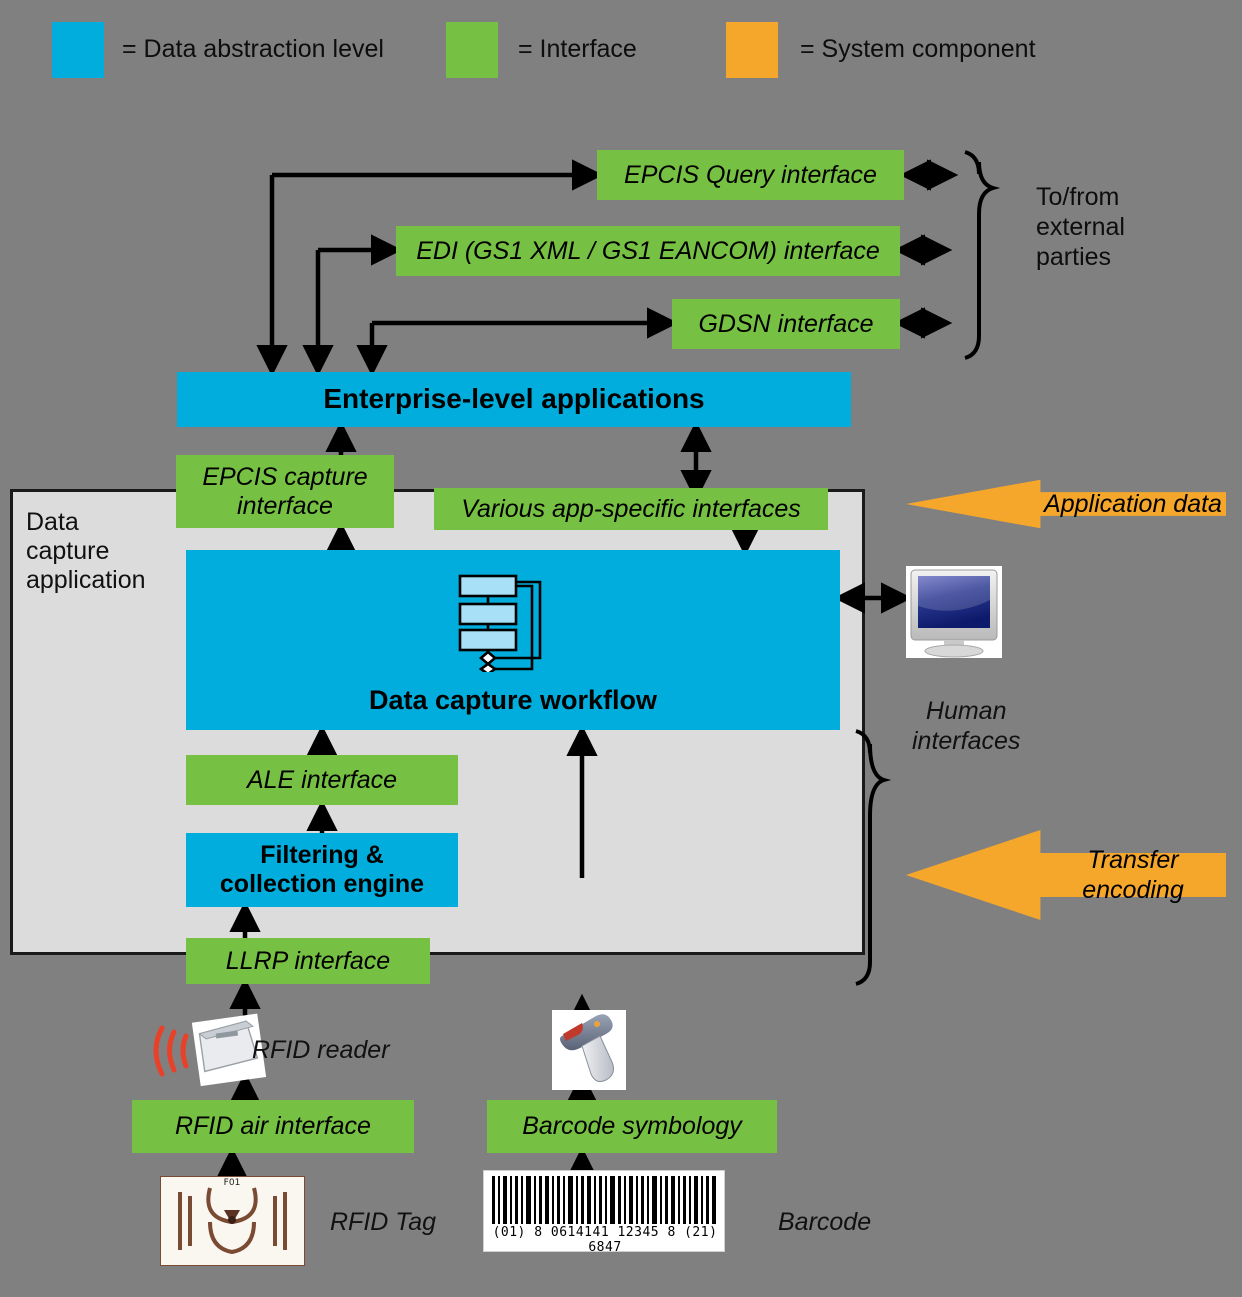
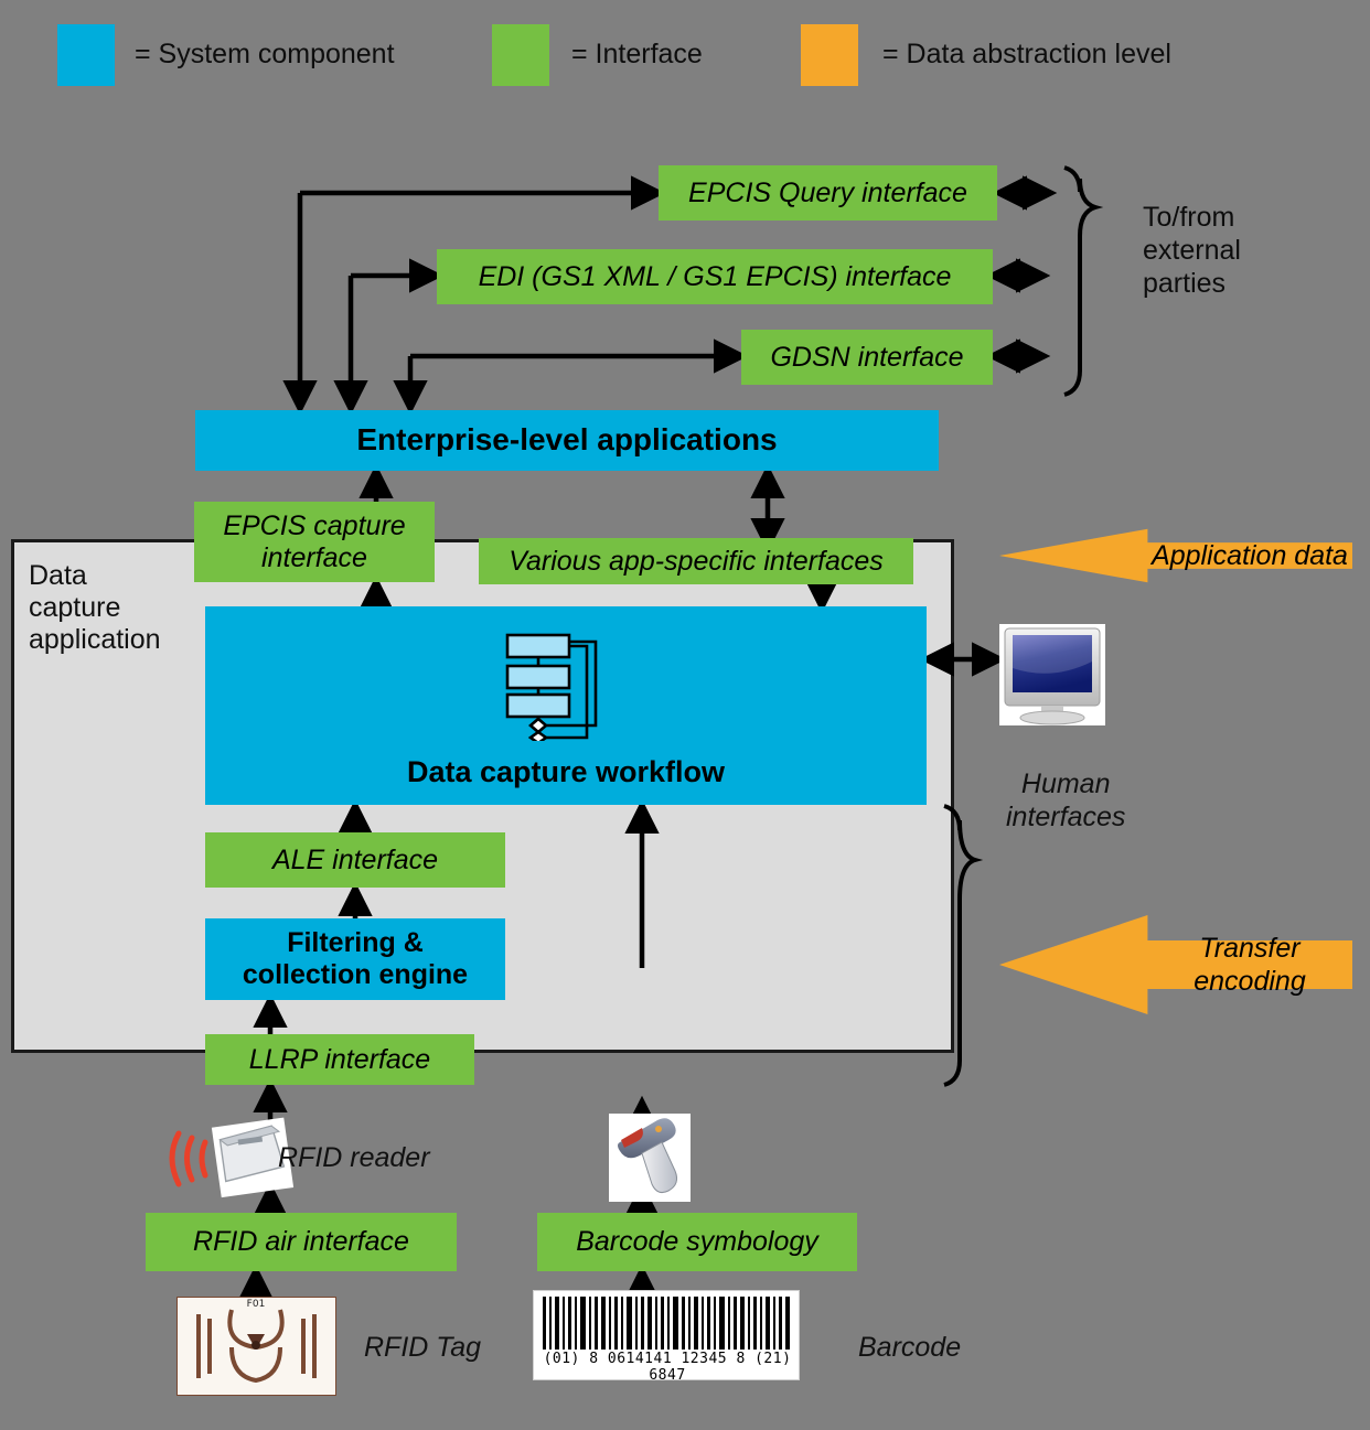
- = Data abstraction level
+ = System component
  = Interface
- = System component
+ = Data abstraction level
  Data
  capture
  application
  EPCIS Query interface
- EDI (GS1 XML / GS1 EANCOM) interface
+ EDI (GS1 XML / GS1 EPCIS) interface
  GDSN interface
  To/from external parties
  Enterprise-level applications
  EPCIS capture
  interface
  Various app-specific interfaces
  Data capture workflow
  Human
  interfaces
  ALE interface
  Filtering &
  collection engine
  LLRP interface
  RFID reader
  RFID air interface
  Barcode symbology
  F01
  RFID Tag
  (01) 8 0614141 12345 8 (21) 6847
  Barcode
  Application data
  Transfer
  encoding
